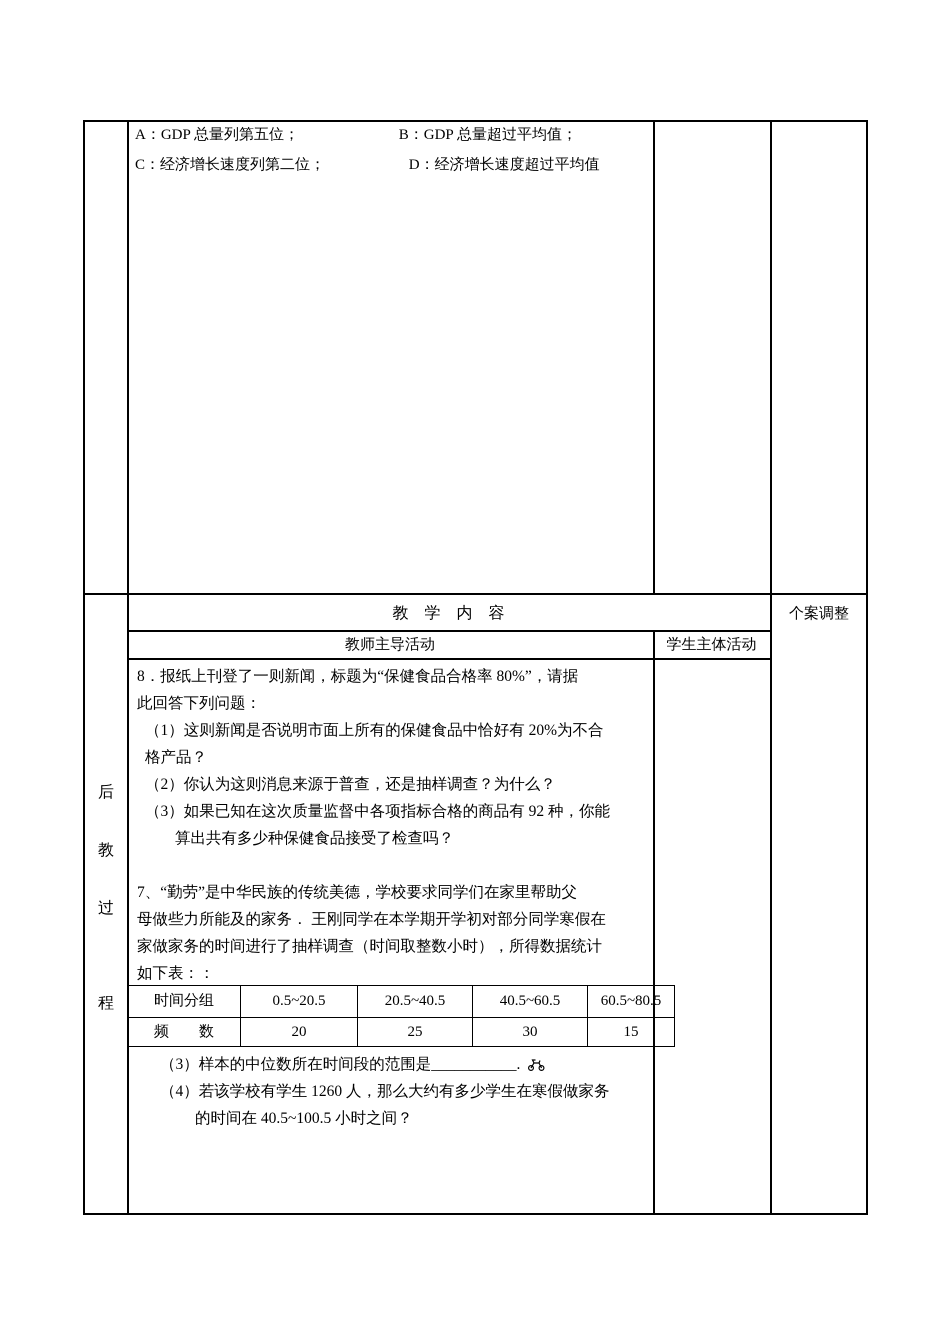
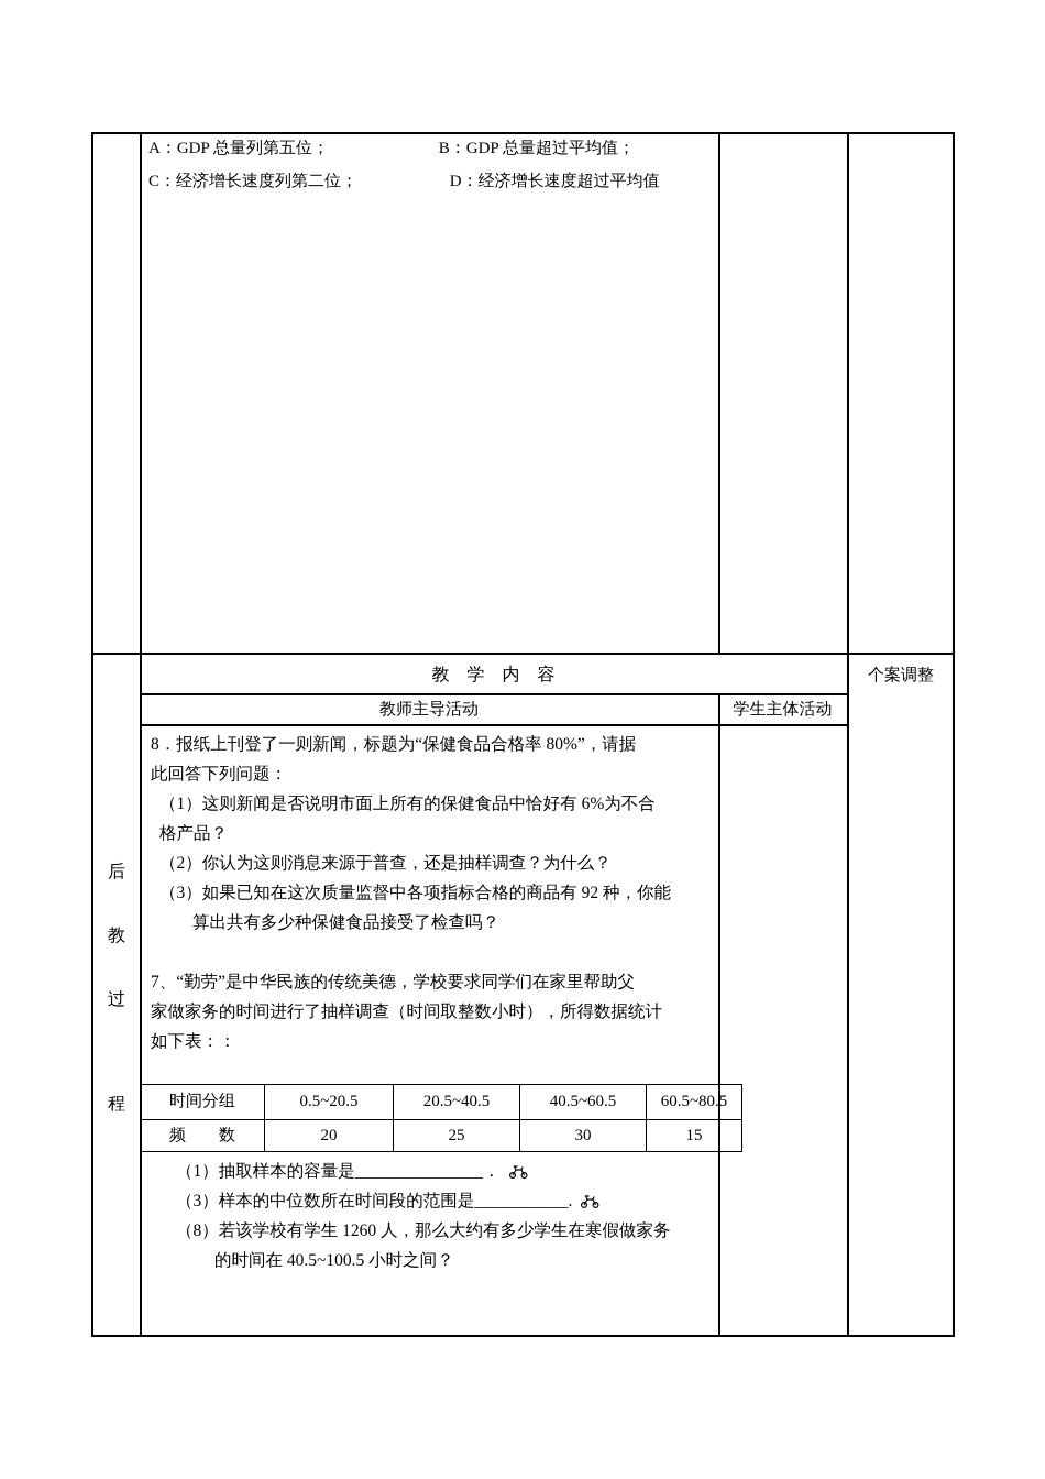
  A：GDP 总量列第五位； B：GDP 总量超过平均值；
  C：经济增长速度列第二位； D：经济增长速度超过平均值
  教 学 内 容
  个案调整
  教师主导活动
  学生主体活动
  后
  教
  过
  程
  8．报纸上刊登了一则新闻，标题为“保健食品合格率 80%”，请据
  此回答下列问题：
- （1）这则新闻是否说明市面上所有的保健食品中恰好有 20%为不合
+ （1）这则新闻是否说明市面上所有的保健食品中恰好有 6%为不合
  格产品？
  （2）你认为这则消息来源于普查，还是抽样调查？为什么？
  （3）如果已知在这次质量监督中各项指标合格的商品有 92 种，你能
  算出共有多少种保健食品接受了检查吗？
  7、“勤劳”是中华民族的传统美德，学校要求同学们在家里帮助父
- 母做些力所能及的家务． 王刚同学在本学期开学初对部分同学寒假在
  家做家务的时间进行了抽样调查（时间取整数小时），所得数据统计
  如下表：：
  时间分组	0.5~20.5	20.5~40.5	40.5~60.5	60.5~80.5
  频 数	20	25	30	15
+ （1）抽取样本的容量是_______________．
  （3）样本的中位数所在时间段的范围是___________.
- （4）若该学校有学生 1260 人，那么大约有多少学生在寒假做家务
+ （8）若该学校有学生 1260 人，那么大约有多少学生在寒假做家务
  的时间在 40.5~100.5 小时之间？
